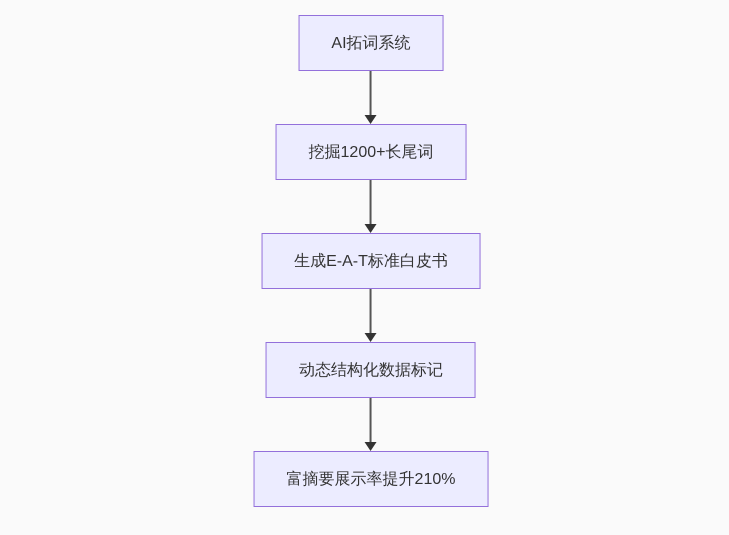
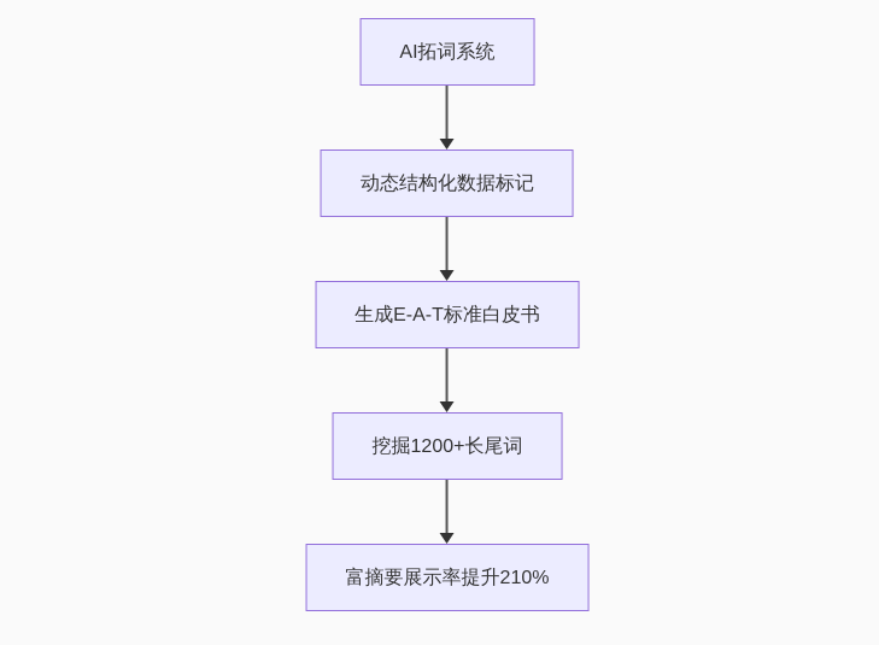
  AI拓词系统
- 挖掘1200+长尾词
+ 动态结构化数据标记
  生成E-A-T标准白皮书
- 动态结构化数据标记
+ 挖掘1200+长尾词
  富摘要展示率提升210%
